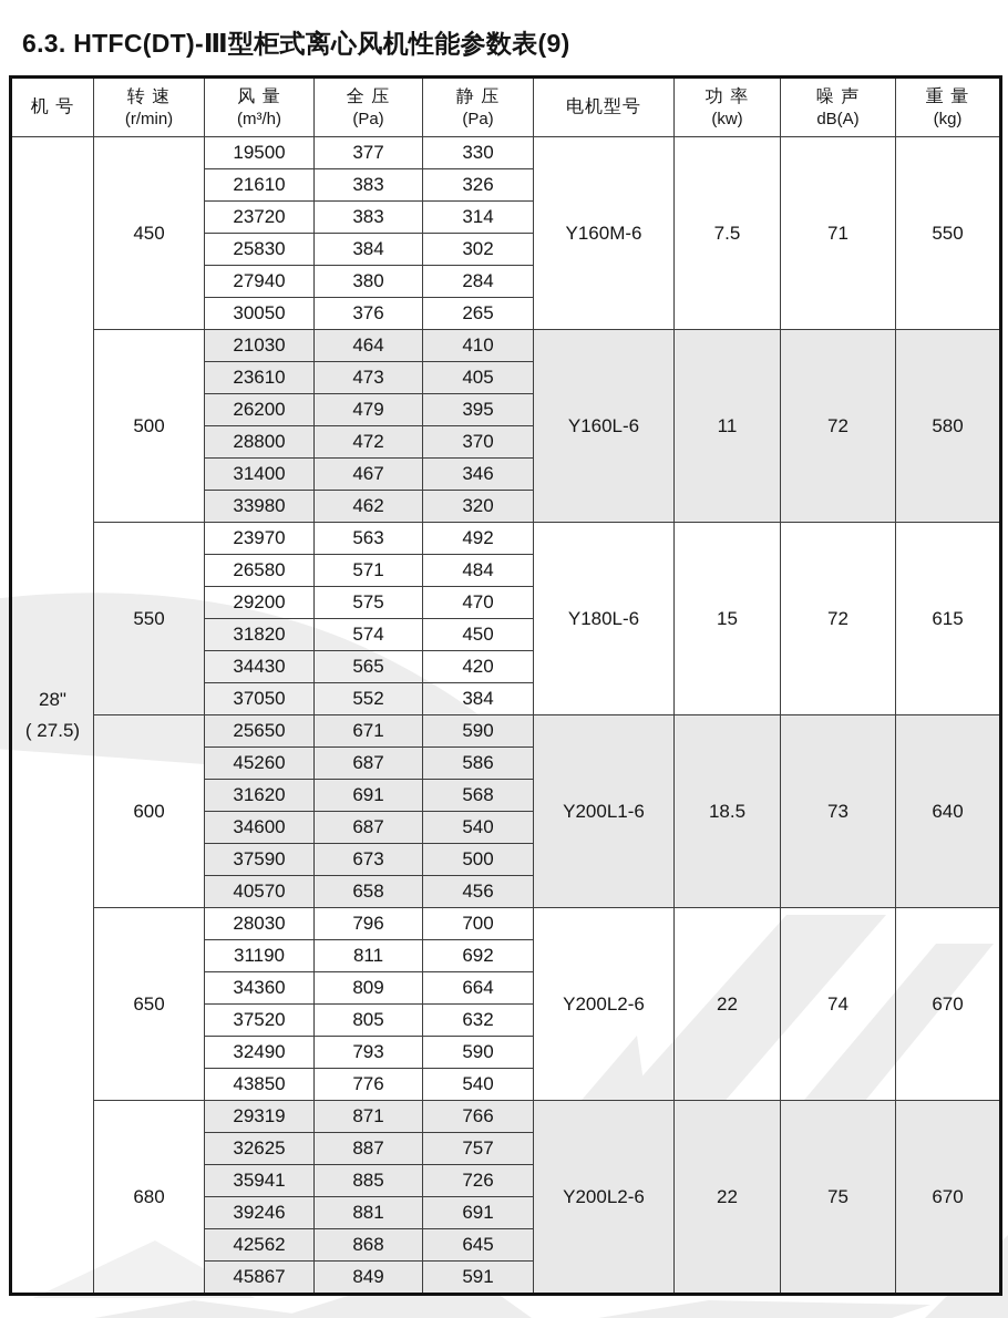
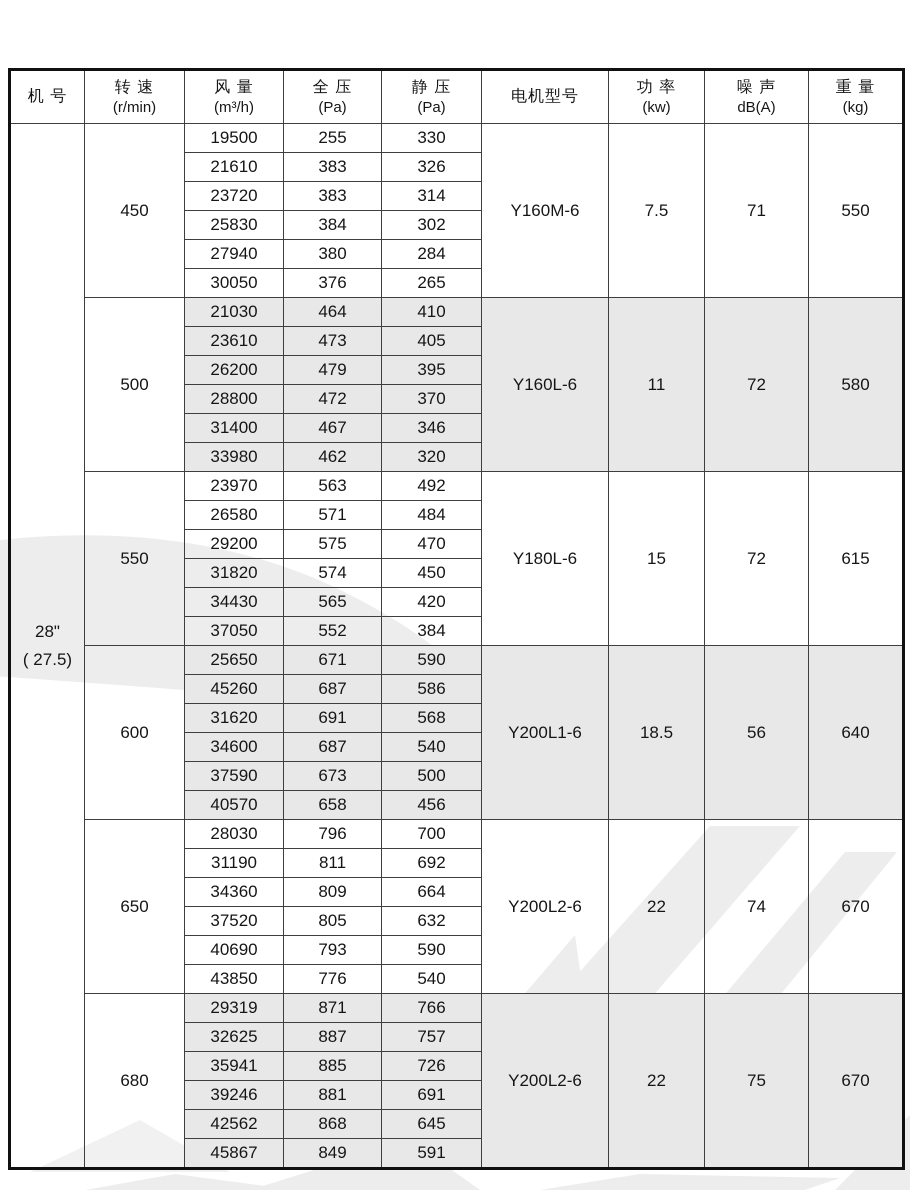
- 6.3. HTFC(DT)-Ⅲ型柜式离心风机性能参数表(9)
  机 号	转 速(r/min)	风 量(m³/h)	全 压(Pa)	静 压(Pa)	电机型号	功 率(kw)	噪 声dB(A)	重 量(kg)
- 28"( 27.5)	450	19500	377	330	Y160M-6	7.5	71	550
+ 28"( 27.5)	450	19500	255	330	Y160M-6	7.5	71	550
  21610	383	326
  23720	383	314
  25830	384	302
  27940	380	284
  30050	376	265
  500	21030	464	410	Y160L-6	11	72	580
  23610	473	405
  26200	479	395
  28800	472	370
  31400	467	346
  33980	462	320
  550	23970	563	492	Y180L-6	15	72	615
  26580	571	484
  29200	575	470
  31820	574	450
  34430	565	420
  37050	552	384
- 600	25650	671	590	Y200L1-6	18.5	73	640
+ 600	25650	671	590	Y200L1-6	18.5	56	640
  45260	687	586
  31620	691	568
  34600	687	540
  37590	673	500
  40570	658	456
  650	28030	796	700	Y200L2-6	22	74	670
  31190	811	692
  34360	809	664
  37520	805	632
- 32490	793	590
+ 40690	793	590
  43850	776	540
  680	29319	871	766	Y200L2-6	22	75	670
  32625	887	757
  35941	885	726
  39246	881	691
  42562	868	645
  45867	849	591
